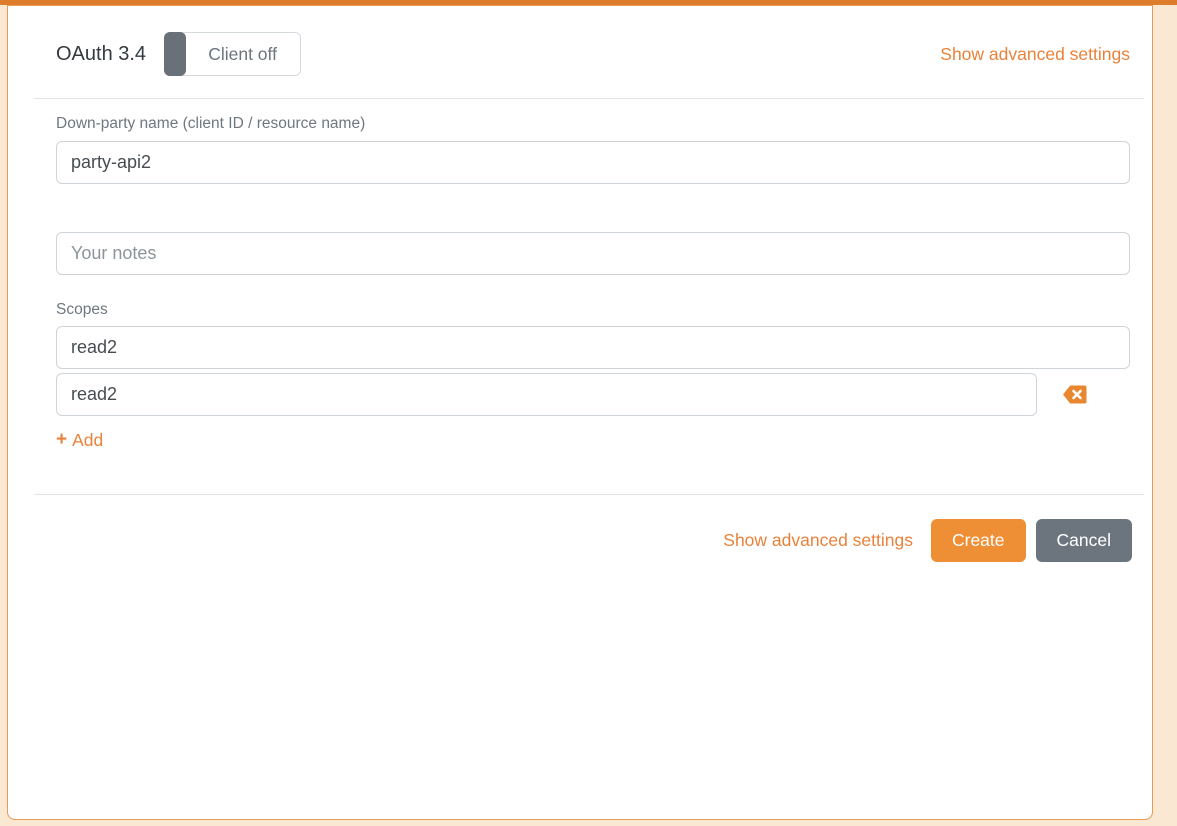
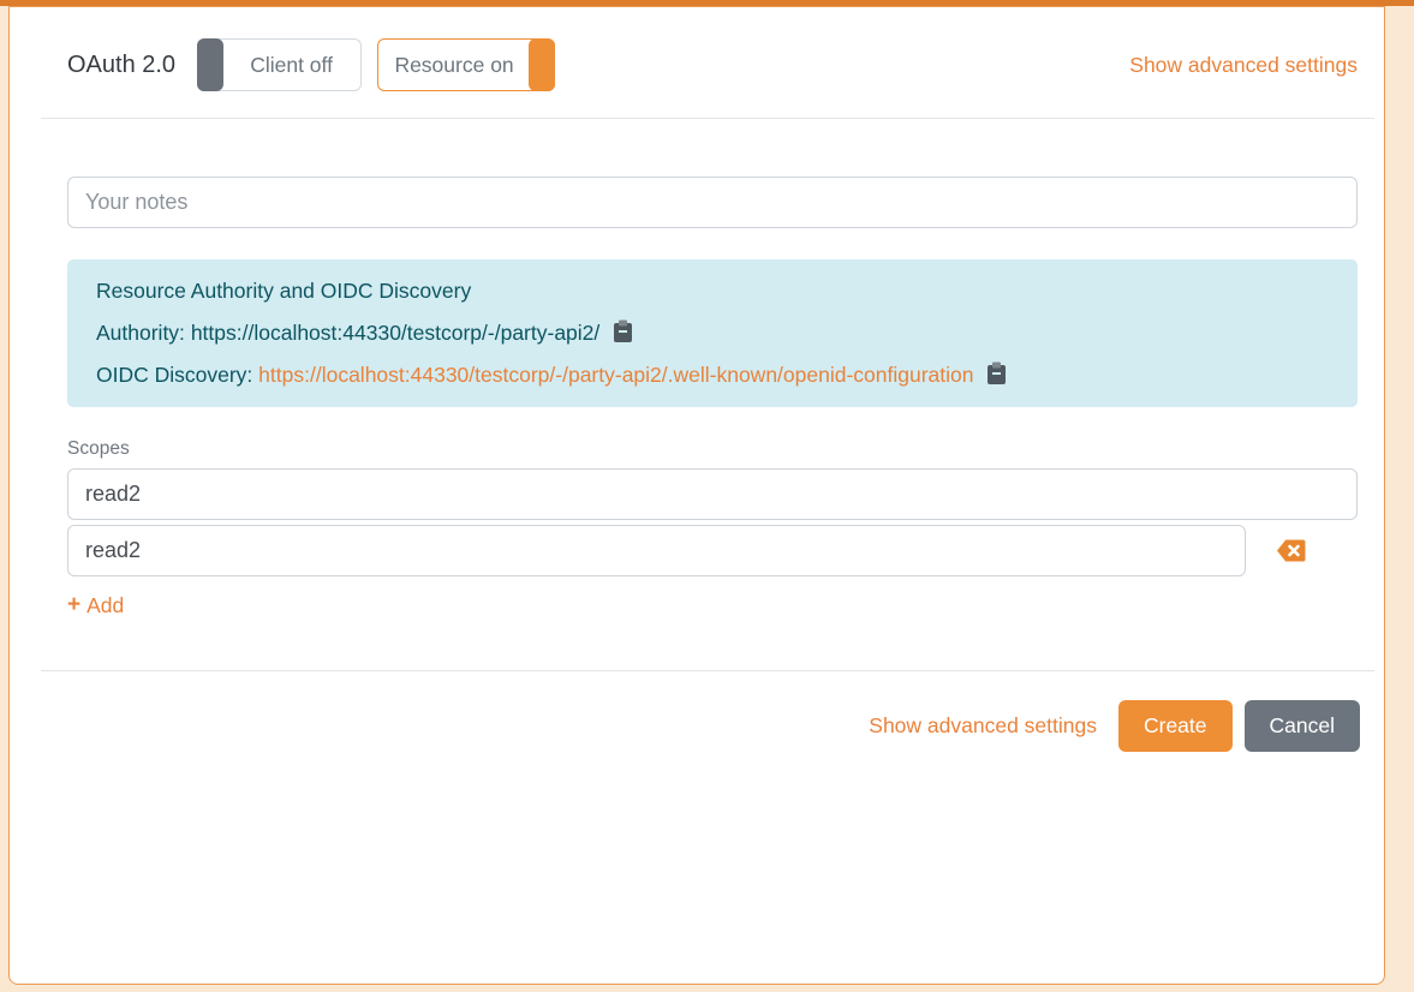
- OAuth 3.4
+ OAuth 2.0
  Client off
+ Resource on
  Show advanced settings
- Down-party name (client ID / resource name)
- party-api2
  Your notes
+ Resource Authority and OIDC Discovery
+ Authority: https://localhost:44330/testcorp/-/party-api2/
+ OIDC Discovery: https://localhost:44330/testcorp/-/party-api2/.well-known/openid-configuration
  Scopes
  read2
  read2
  +
  Add
  Show advanced settings
  Create
  Cancel
